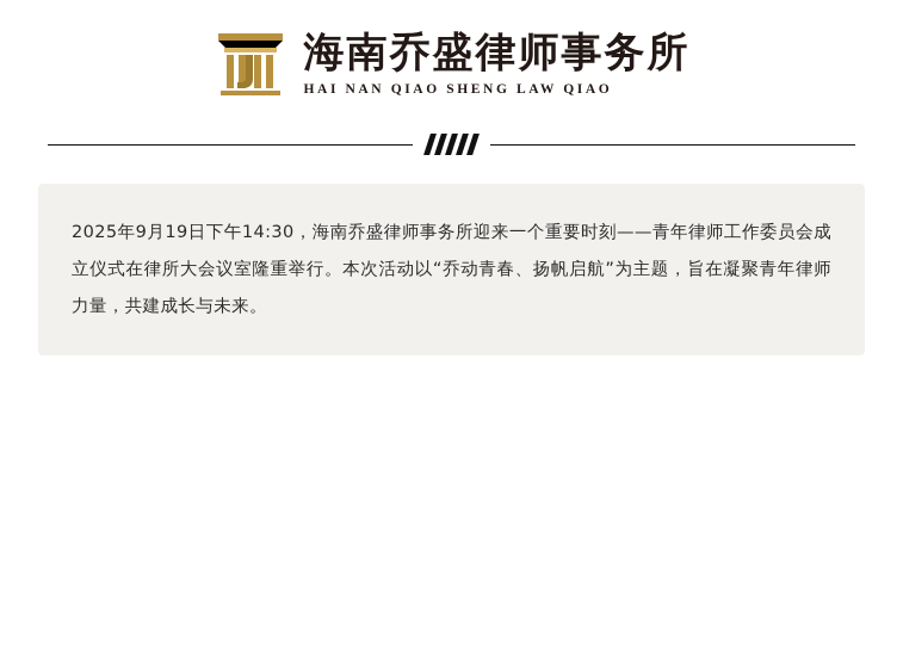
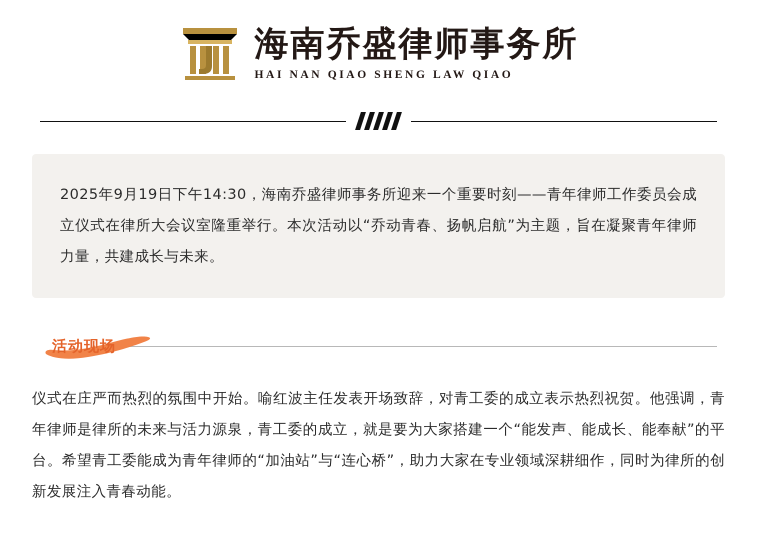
  海南乔盛律师事务所
  HAI NAN QIAO SHENG LAW QIAO
  2025年9月19日下午14:30，海南乔盛律师事务所迎来一个重要时刻——青年律师工作委员会成立仪式在律所大会议室隆重举行。本次活动以“乔动青春、扬帆启航”为主题，旨在凝聚青年律师力量，共建成长与未来。
+ 活动现场
+ 仪式在庄严而热烈的氛围中开始。喻红波主任发表开场致辞，对青工委的成立表示热烈祝贺。他强调，青年律师是律所的未来与活力源泉，青工委的成立，就是要为大家搭建一个“能发声、能成长、能奉献”的平台。希望青工委能成为青年律师的“加油站”与“连心桥”，助力大家在专业领域深耕细作，同时为律所的创新发展注入青春动能。
